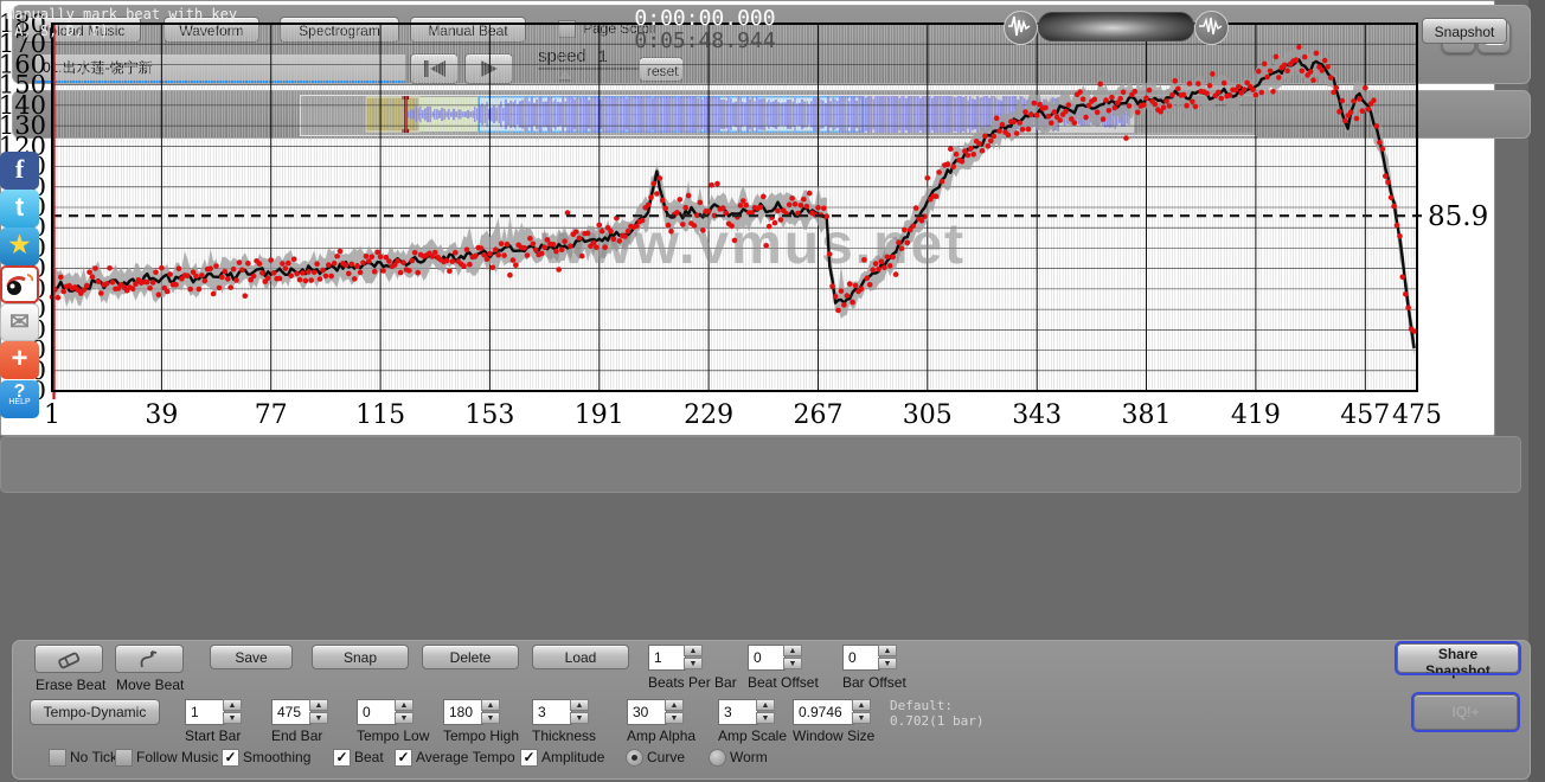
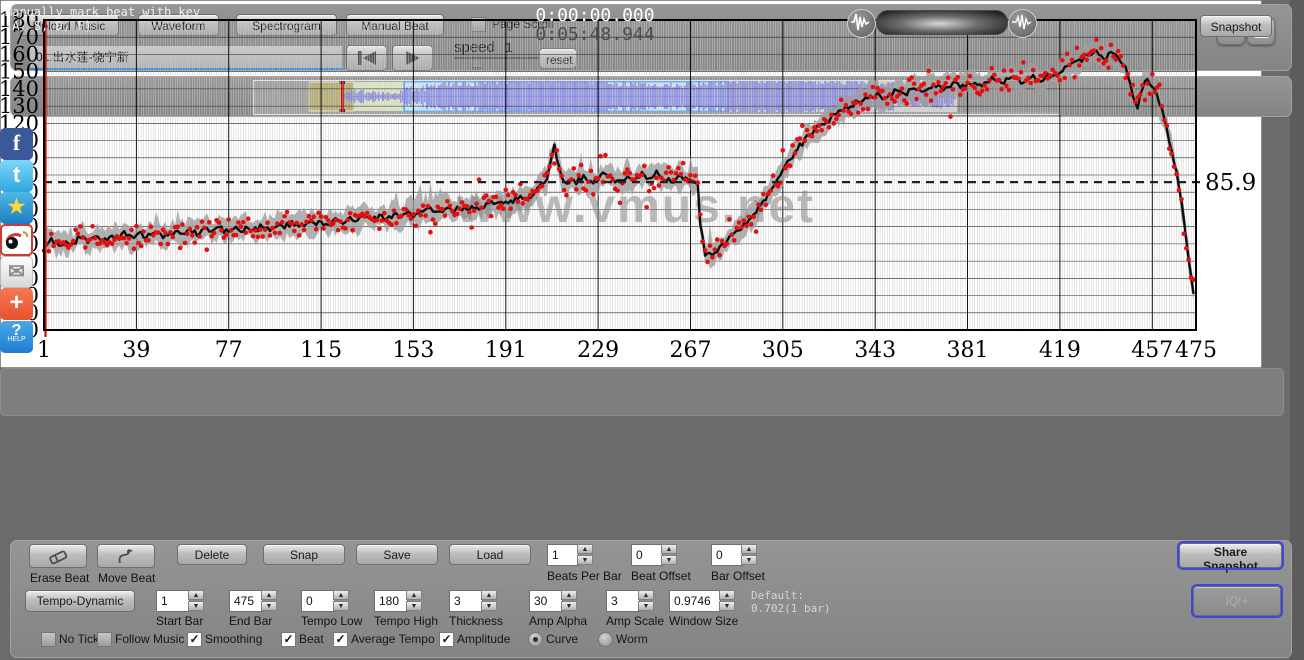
  Uload Musi
  Wveform
  Spctoram
  Mnual Beat
  sped
  1
  reset
  ww.vmus.net
  120
  130
  140
  150
  160
  170
  180
  1
  39
  77
  115
  153
  191
  229
  267
  305
  343
  381
  419
  457
  475
  85.9
  f
  t
  ★
  ✉
  +
  ?
  Manually mark beat with key
  (A, S, D, F)
  0:00:00.000
  0:05:48.944
  Snapshot
  Erase Beat
  Move Beat
- Save
+ Delete
  Snap
- Delete
+ Save
  Load
  1
  Beats Per Bar
  0
  Beat Offset
  0
  Bar Offset
  Share Snapshot
  Tempo-Dynamic
  1
  Start Bar
  475
  End Bar
  0
  Tempo Low
  180
  Tempo High
  3
  Thickness
  30
  Amp Alpha
  3
  Amp Scale
  0.9746
  Window Size
  Default:
  0.702(1 bar)
  IQ!+
  No Tick
  Follow Music
  ✓
  Smoothing
  ✓
  Beat
  ✓
  Average Tempo
  ✓
  Amplitude
  Curve
  Worm
